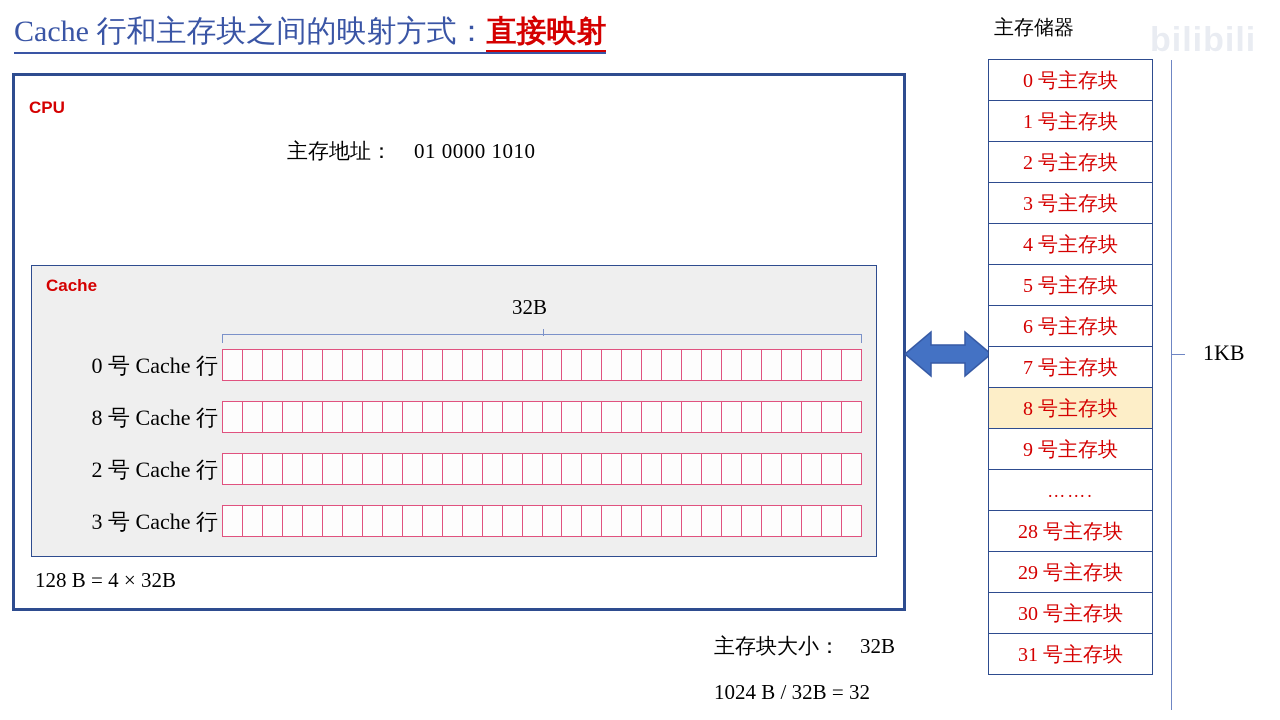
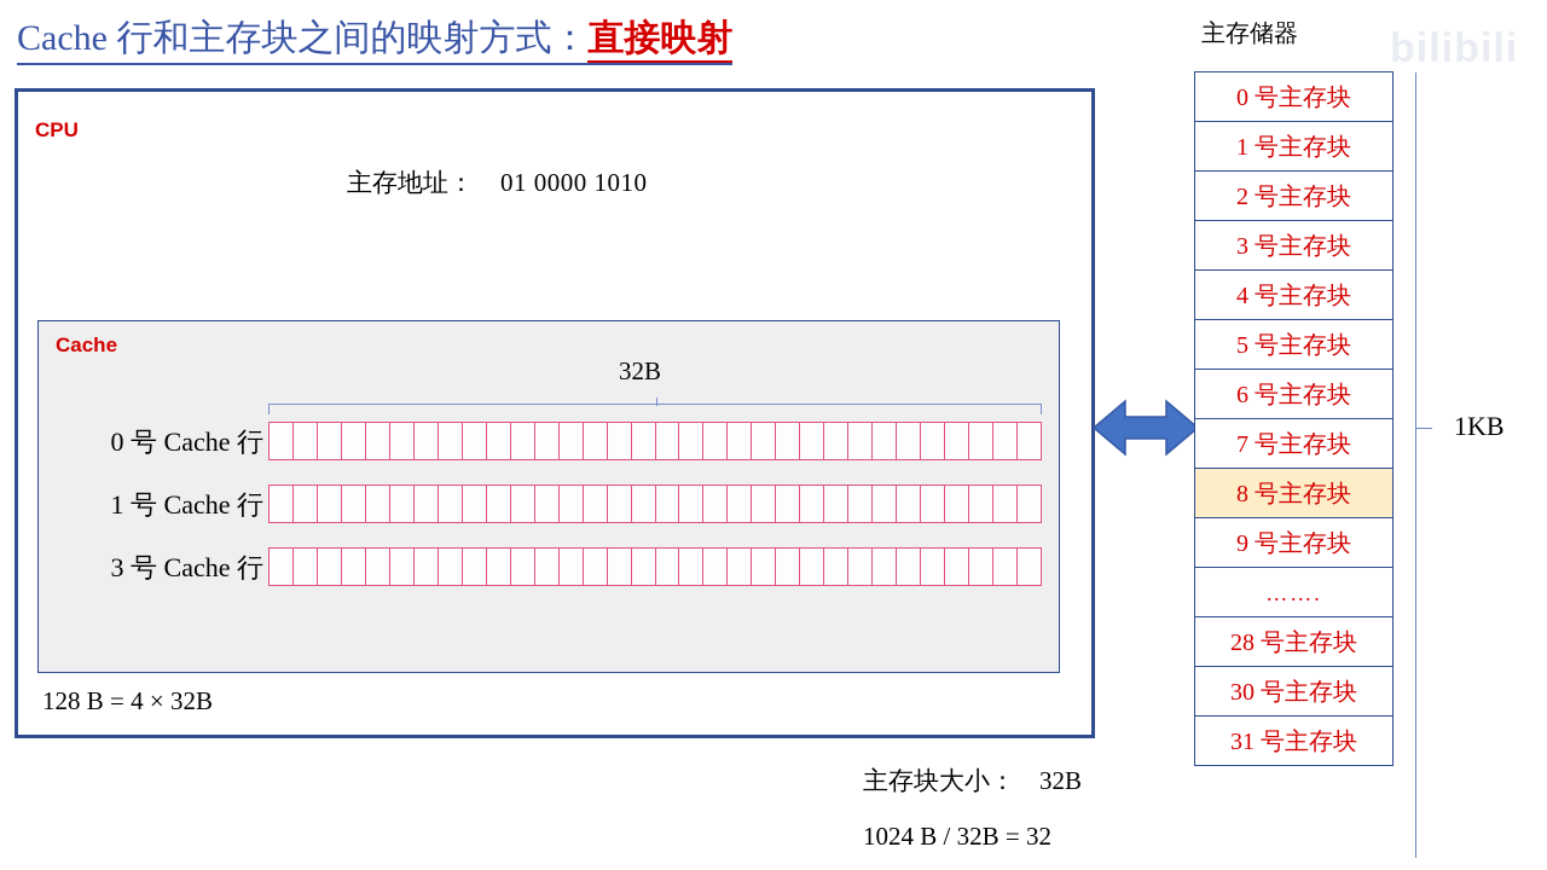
  bilibili
  Cache 行和主存块之间的映射方式：直接映射
  CPU
  主存地址： 01 0000 1010
  Cache
  32B
  0 号 Cache 行
- 8 号 Cache 行
+ 1 号 Cache 行
- 2 号 Cache 行
  3 号 Cache 行
  128 B = 4 × 32B
  主存储器
  0 号主存块
  1 号主存块
  2 号主存块
  3 号主存块
  4 号主存块
  5 号主存块
  6 号主存块
  7 号主存块
  8 号主存块
  9 号主存块
  …….
  28 号主存块
- 29 号主存块
  30 号主存块
  31 号主存块
  1KB
  主存块大小： 32B
  1024 B / 32B = 32
